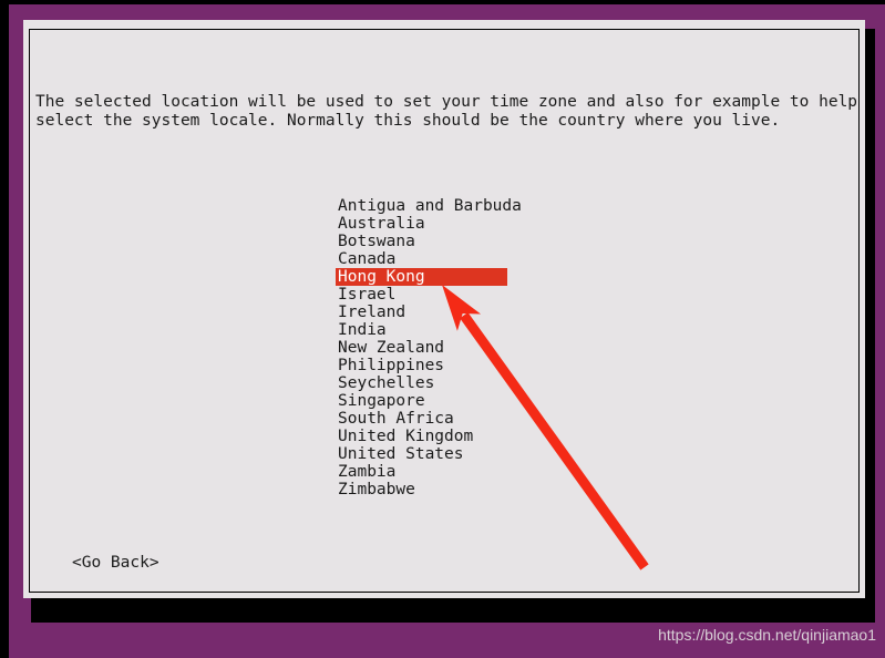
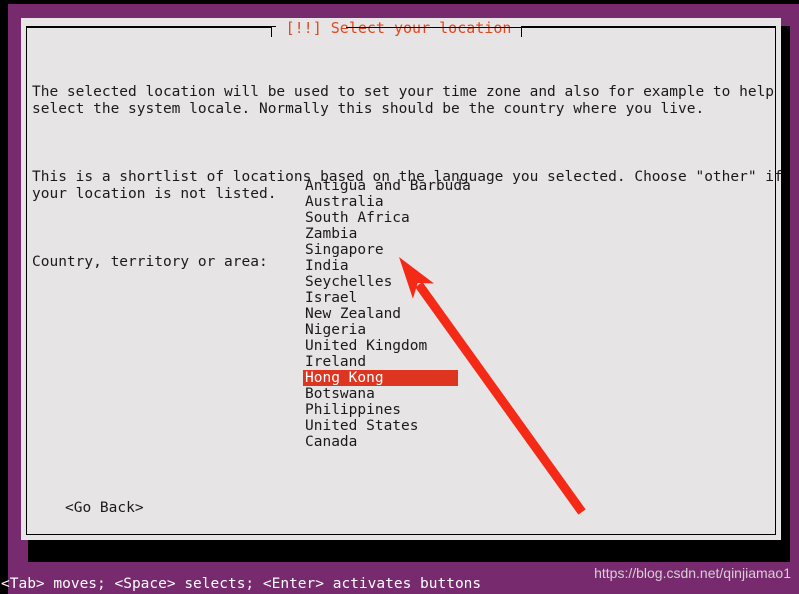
+ [!!] Select your location
  The selected location will be used to set your time zone and also for example to help
  select the system locale. Normally this should be the country where you live.
+ This is a shortlist of locations based on the language you selected. Choose "other" if
+ your location is not listed.
+ Country, territory or area:
  Antigua and Barbud
  Australia
- Botswana
+ South Africa
- Canada
+ Zambia
- Hong Kong
+ Singapore
- Israel
+ India
- Ireland
+ Seychelles
- India
+ Israel
  New Zealand
+ Nigeria
- Philippines
+ United Kingdom
- Seychelles
+ Ireland
- Singapore
+ Hong Kong
- South Africa
+ Botswana
- United Kingdom
+ Philippines
  United States
- Zambia
+ Canada
- Zimbabwe
  <Go Back>
  https://blog.csdn.net/qinjiamao1
+ <Tab> moves; <Space> selects; <Enter> activates buttons
